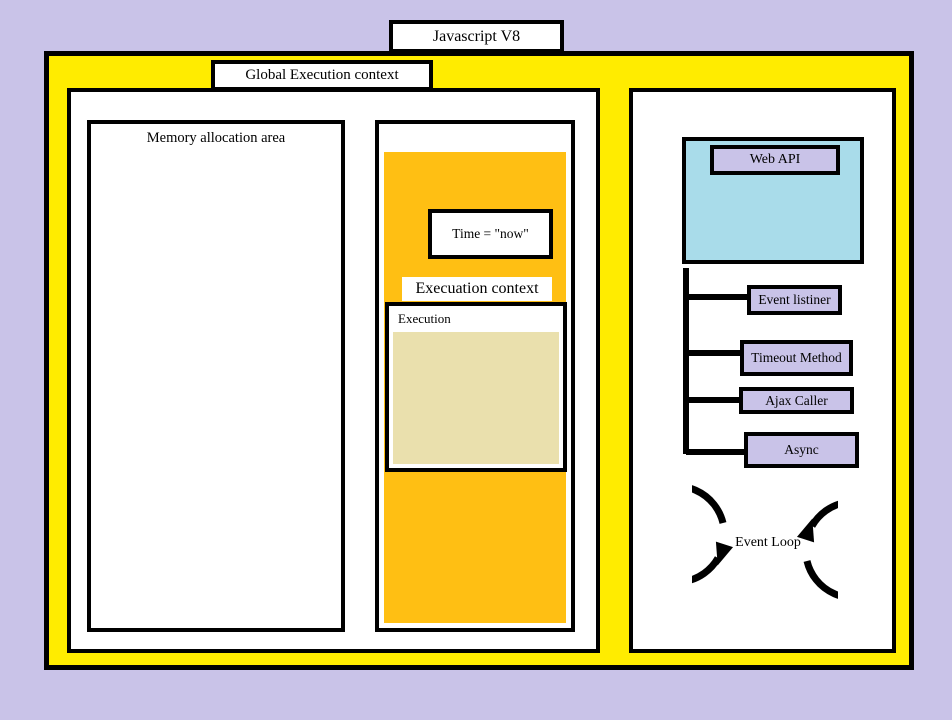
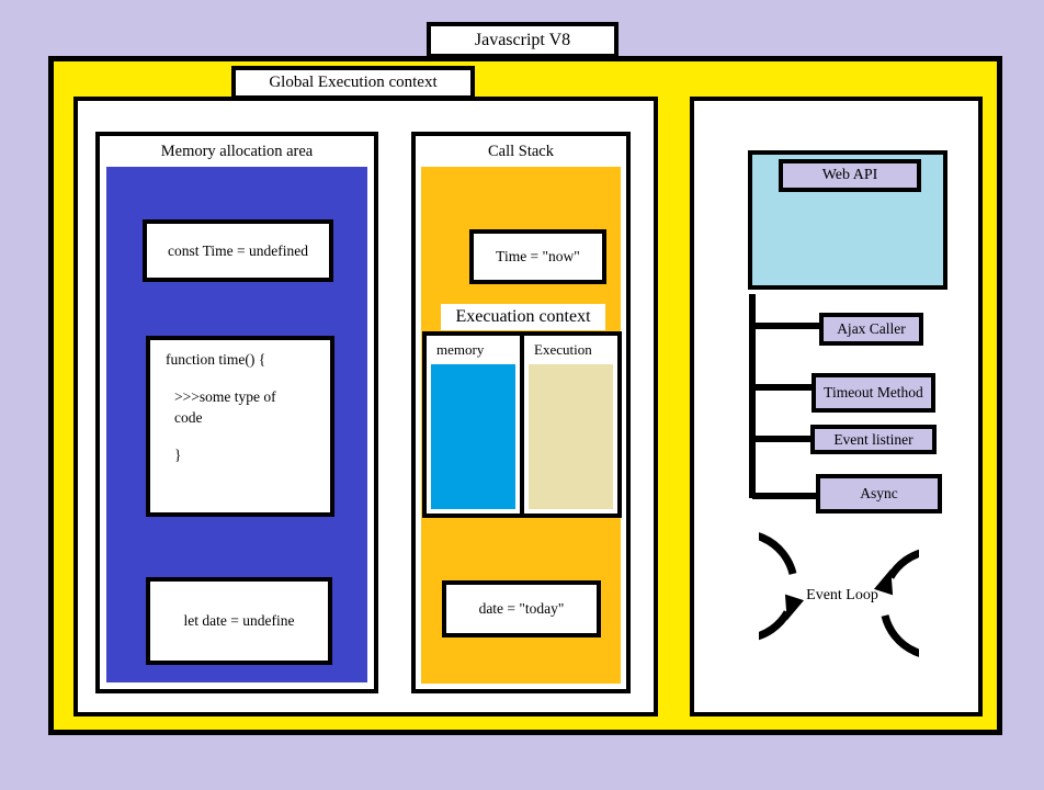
  Javascript V8
  Global Execution context
  Memory allocation area
+ const Time = undefined
+ function time() {
+ >>>some type of
+ code
+ }
+ let date = undefine
+ Call Stack
  Time = "now"
+ date = "today"
+ memory
  Execution
  Execuation context
  Web API
- Event listiner
+ Ajax Caller
  Timeout Method
- Ajax Caller
+ Event listiner
  Async
  Event Loop
